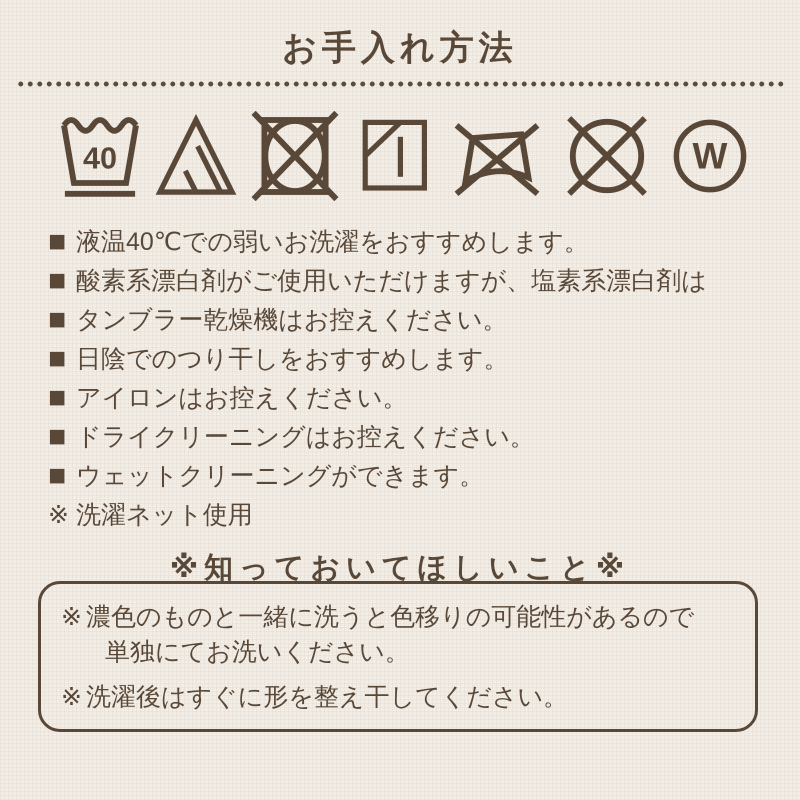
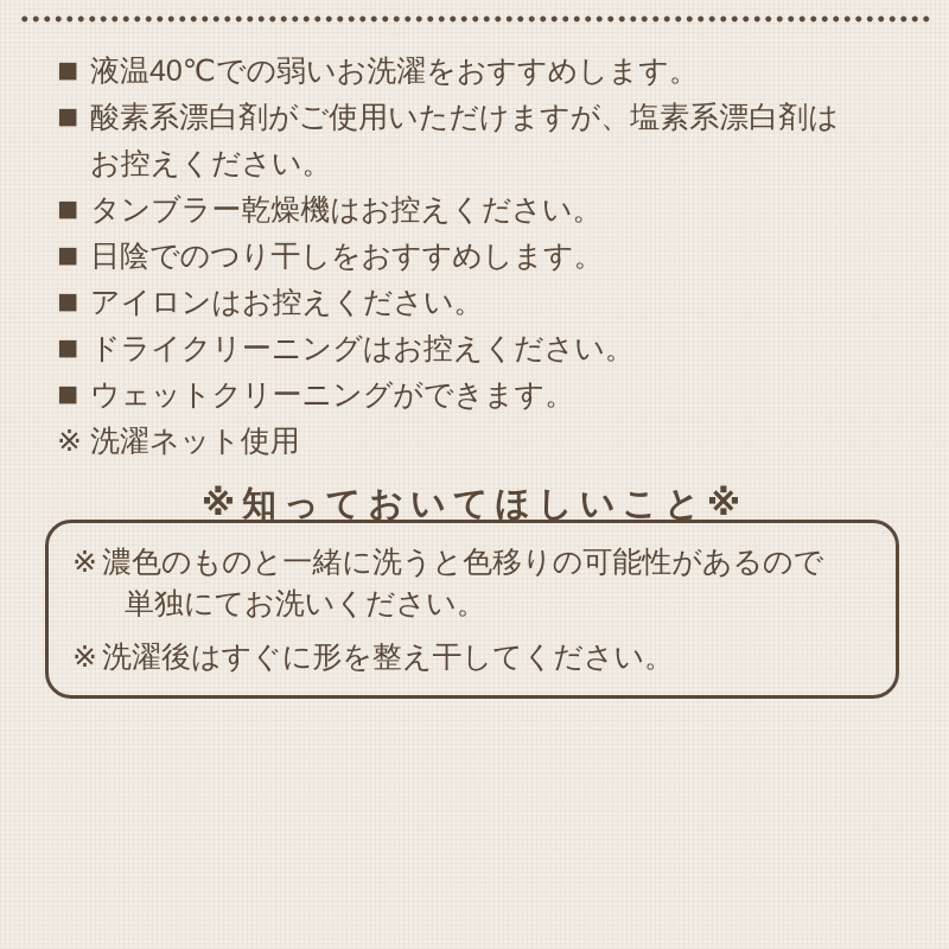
- お手入れ方法
- 40
- W
  ■
  液温40℃での弱いお洗濯をおすすめします。
  ■
  酸素系漂白剤がご使用いただけますが、塩素系漂白剤は
+ お控えください。
  ■
  タンブラー乾燥機はお控えください。
  ■
  日陰でのつり干しをおすすめします。
  ■
  アイロンはお控えください。
  ■
  ドライクリーニングはお控えください。
  ■
  ウェットクリーニングができます。
  ※
  洗濯ネット使用
  ※知っておいてほしいこと※
  ※
  濃色のものと一緒に洗うと色移りの可能性があるので
  単独にてお洗いください。
  ※
  洗濯後はすぐに形を整え干してください。
